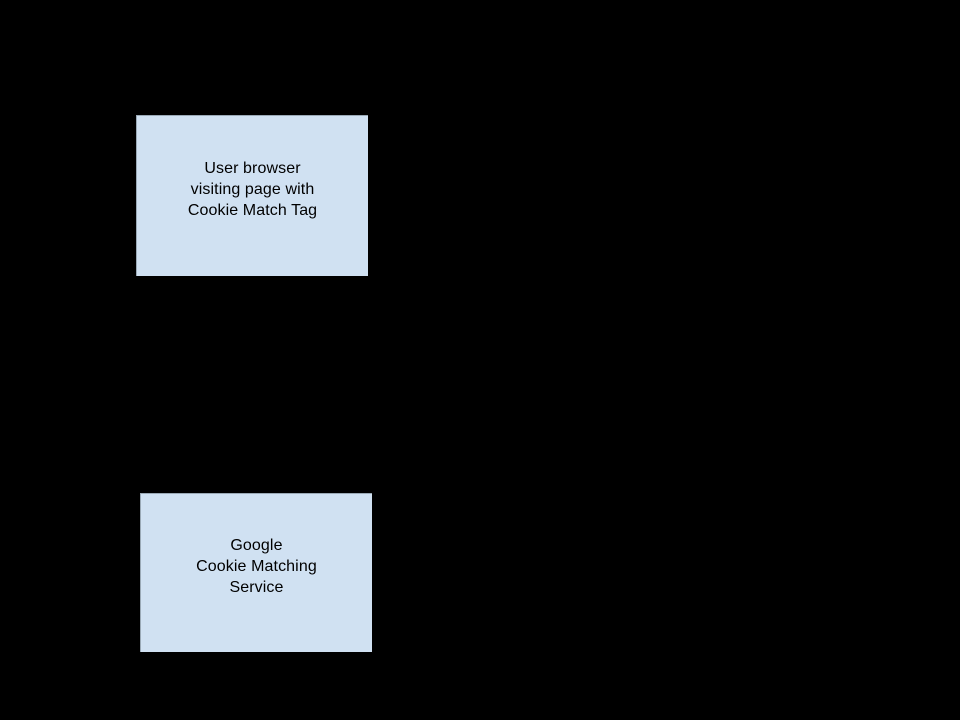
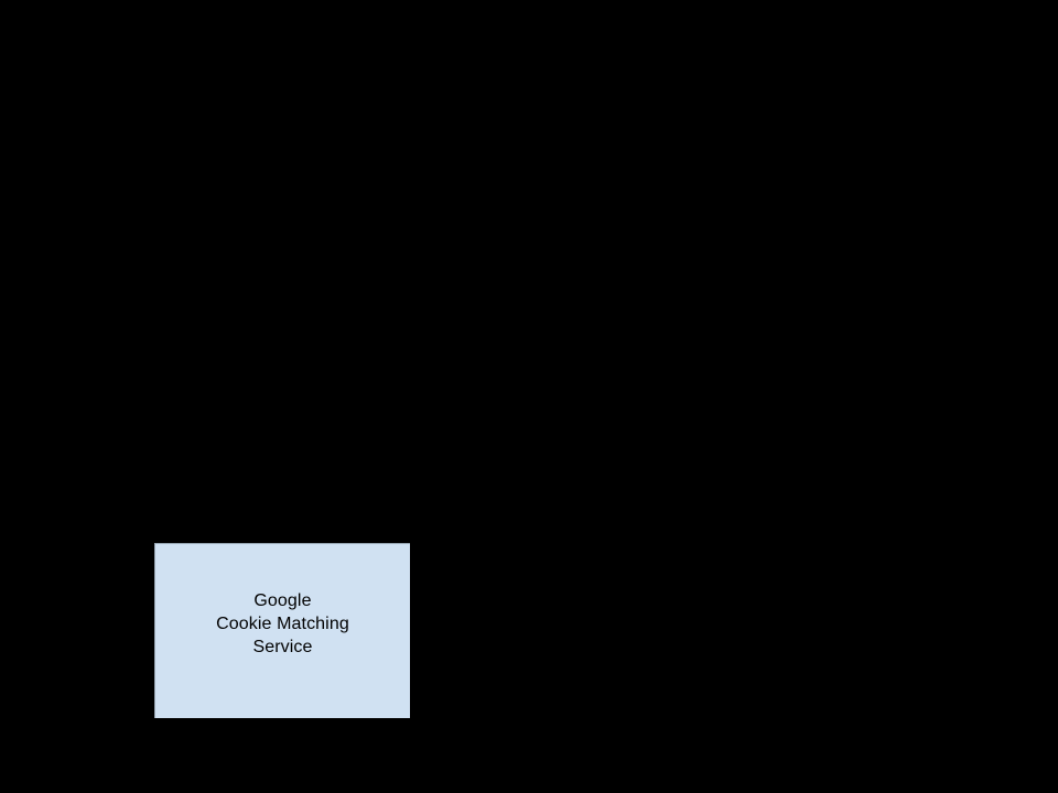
- User browser
- visiting page with
- Cookie Match Tag
  Google
  Cookie Matching
  Service
